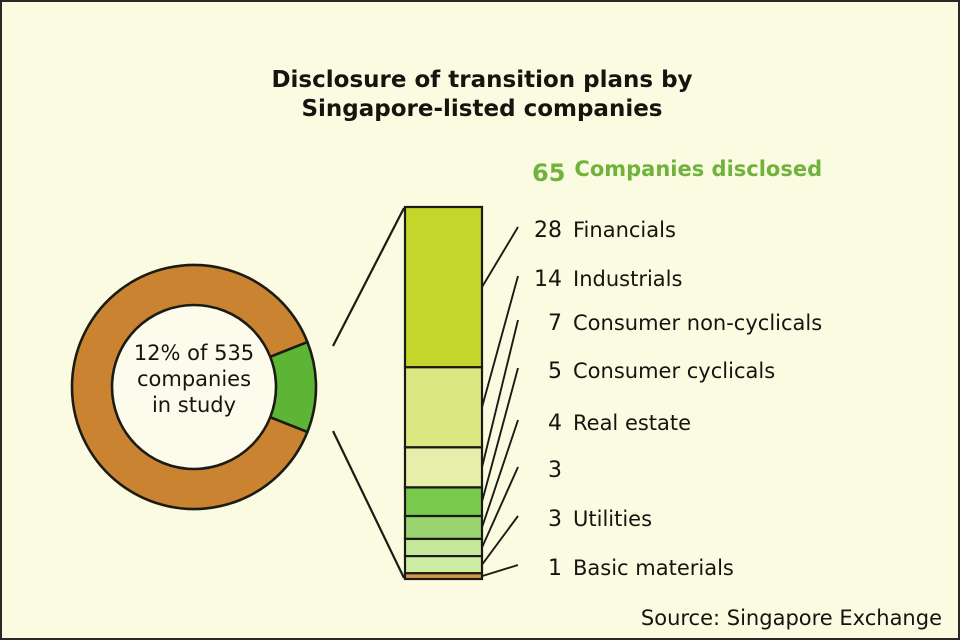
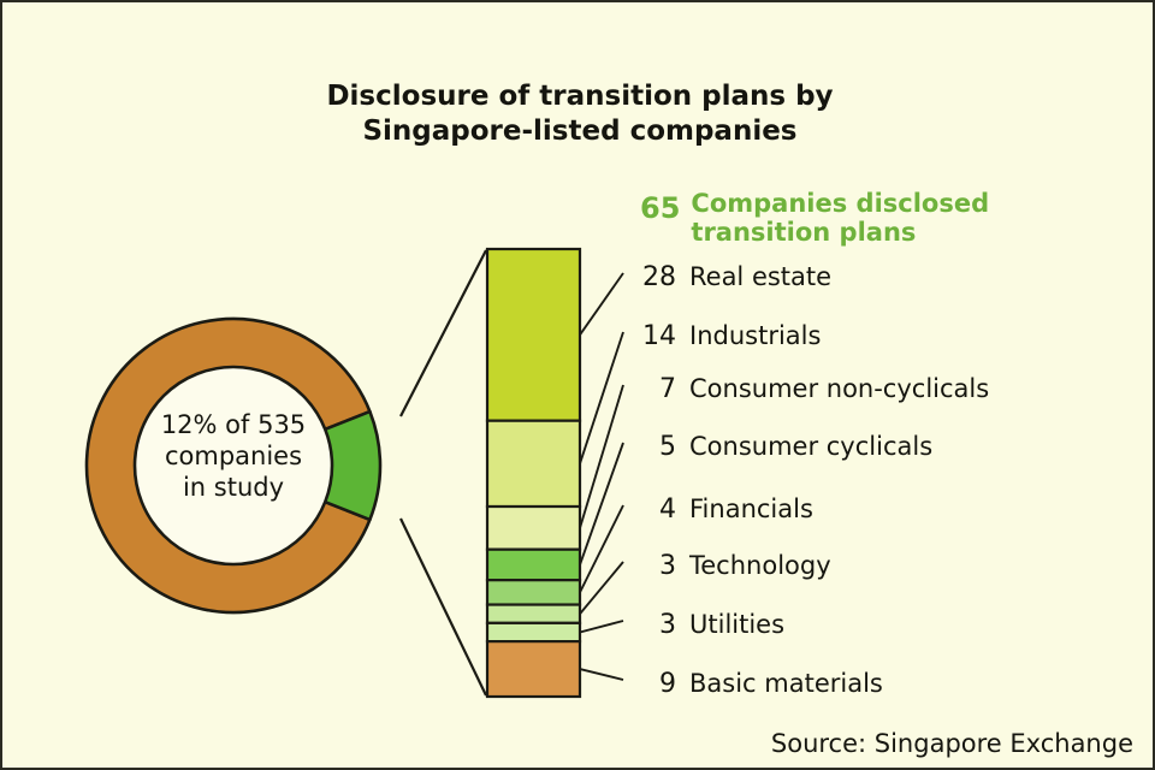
  Disclosure of transition plans by
  Singapore-listed companies
  65
  Companies disclosed
+ transition plans
  12% of 535
  companies
  in study
  28
- Financials
+ Real estate
  14
  Industrials
  7
  Consumer non-cyclicals
  5
  Consumer cyclicals
  4
- Real estate
+ Financials
  3
+ Technology
  3
  Utilities
- 1
+ 9
  Basic materials
  Source: Singapore Exchange
